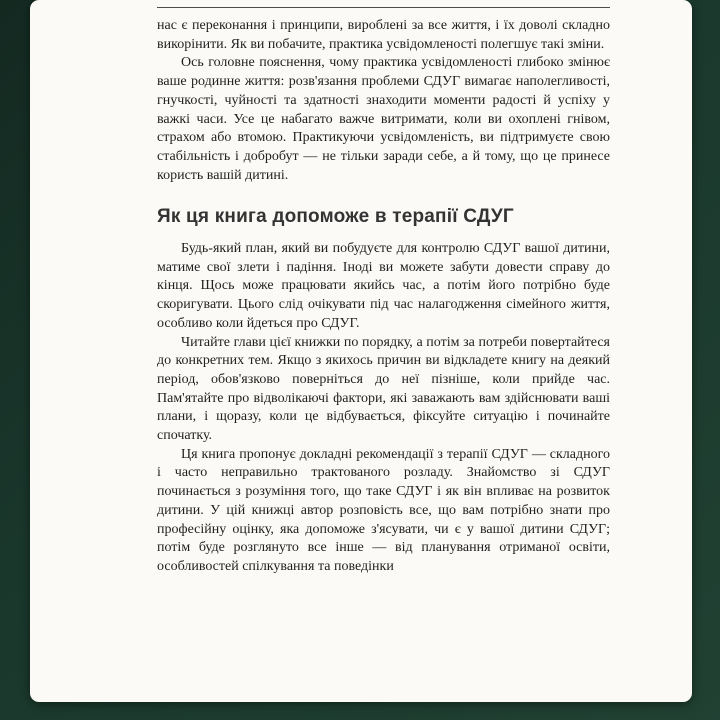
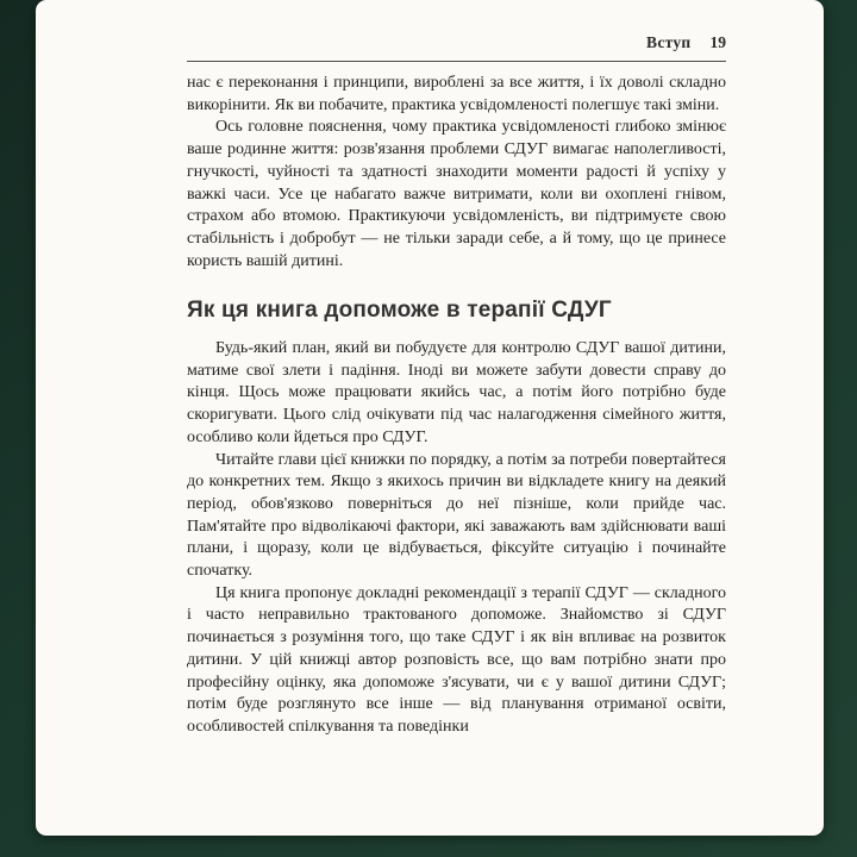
+ Вступ
+ 19
  нас є переконання і принципи, вироблені за все життя, і їх доволі складно викорінити. Як ви побачите, практика усвідомленості полегшує такі зміни.
  Ось головне пояснення, чому практика усвідомленості глибоко змінює ваше родинне життя: розв'язання проблеми СДУГ вимагає наполегливості, гнучкості, чуйності та здатності знаходити моменти радості й успіху у важкі часи. Усе це набагато важче витримати, коли ви охоплені гнівом, страхом або втомою. Практикуючи усвідомленість, ви підтримуєте свою стабільність і добробут — не тільки заради себе, а й тому, що це принесе користь вашій дитині.
  Як ця книга допоможе в терапії СДУГ
  Будь-який план, який ви побудуєте для контролю СДУГ вашої дитини, матиме свої злети і падіння. Іноді ви можете забути довести справу до кінця. Щось може працювати якийсь час, а потім його потрібно буде скоригувати. Цього слід очікувати під час налагодження сімейного життя, особливо коли йдеться про СДУГ.
  Читайте глави цієї книжки по порядку, а потім за потреби повертайтеся до конкретних тем. Якщо з якихось причин ви відкладете книгу на деякий період, обов'язково поверніться до неї пізніше, коли прийде час. Пам'ятайте про відволікаючі фактори, які заважають вам здійснювати ваші плани, і щоразу, коли це відбувається, фіксуйте ситуацію і починайте спочатку.
- Ця книга пропонує докладні рекомендації з терапії СДУГ — складного і часто неправильно трактованого розладу. Знайомство зі СДУГ починається з розуміння того, що таке СДУГ і як він впливає на розвиток дитини. У цій книжці автор розповість все, що вам потрібно знати про професійну оцінку, яка допоможе з'ясувати, чи є у вашої дитини СДУГ; потім буде розглянуто все інше — від планування отриманої освіти, особливостей спілкування та поведінки
+ Ця книга пропонує докладні рекомендації з терапії СДУГ — складного і часто неправильно трактованого допоможе. Знайомство зі СДУГ починається з розуміння того, що таке СДУГ і як він впливає на розвиток дитини. У цій книжці автор розповість все, що вам потрібно знати про професійну оцінку, яка допоможе з'ясувати, чи є у вашої дитини СДУГ; потім буде розглянуто все інше — від планування отриманої освіти, особливостей спілкування та поведінки
